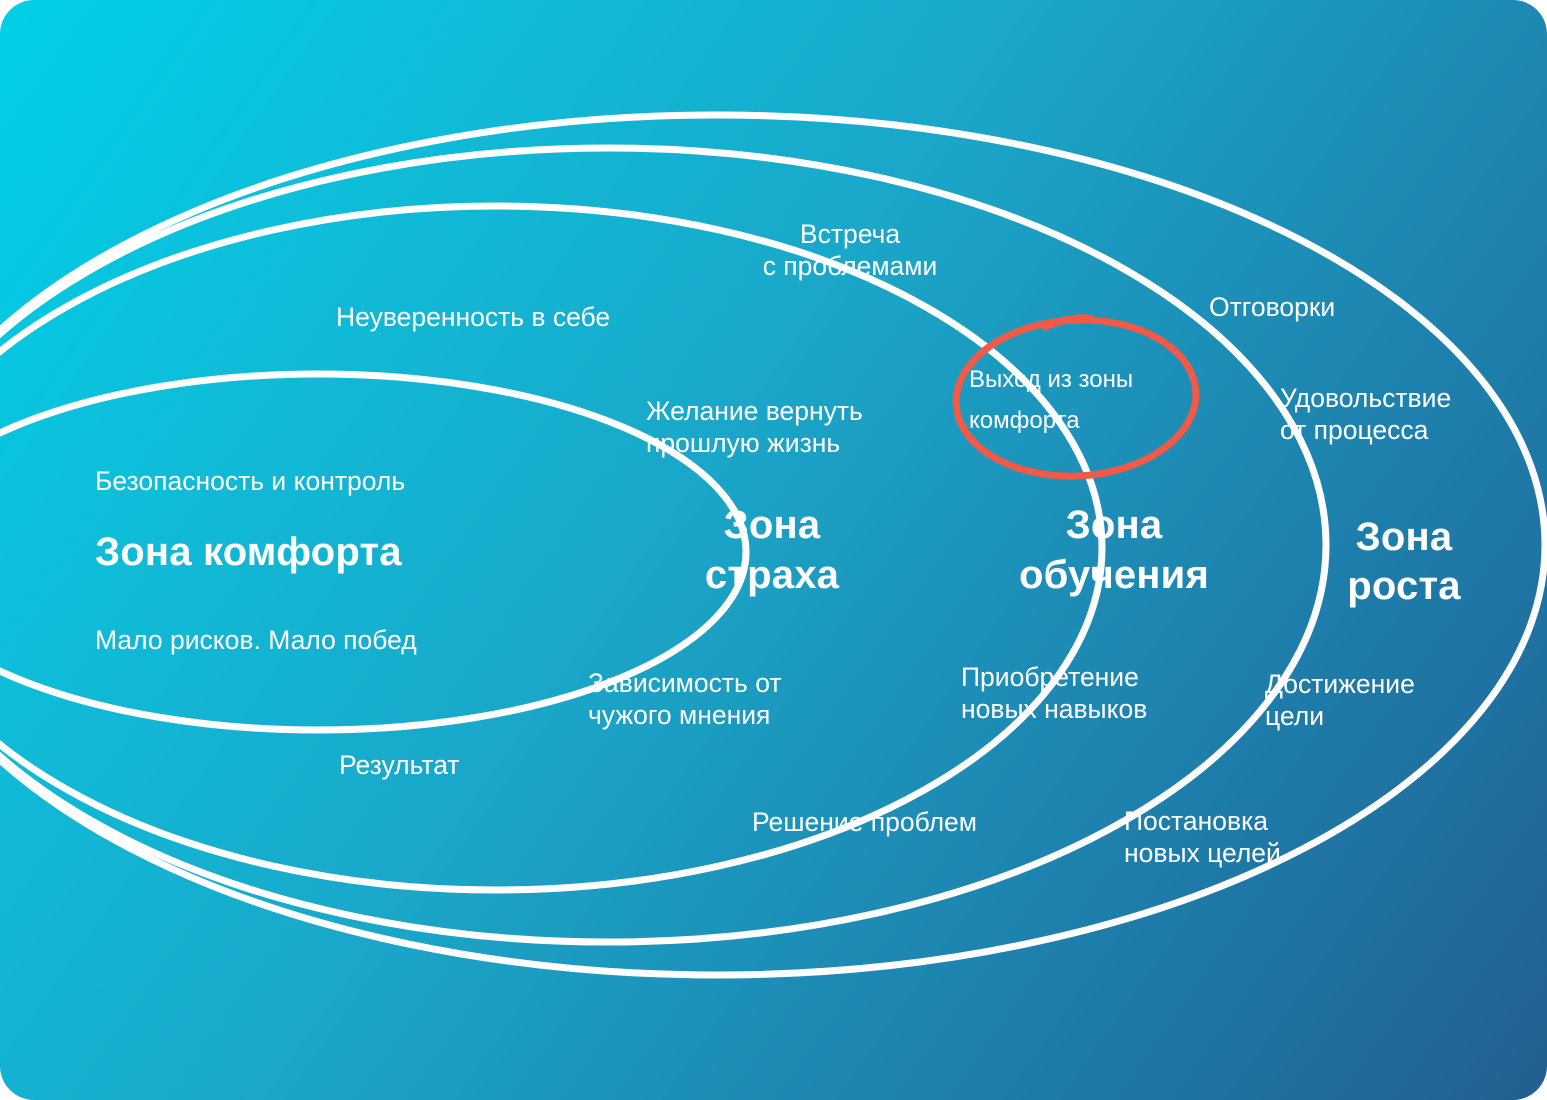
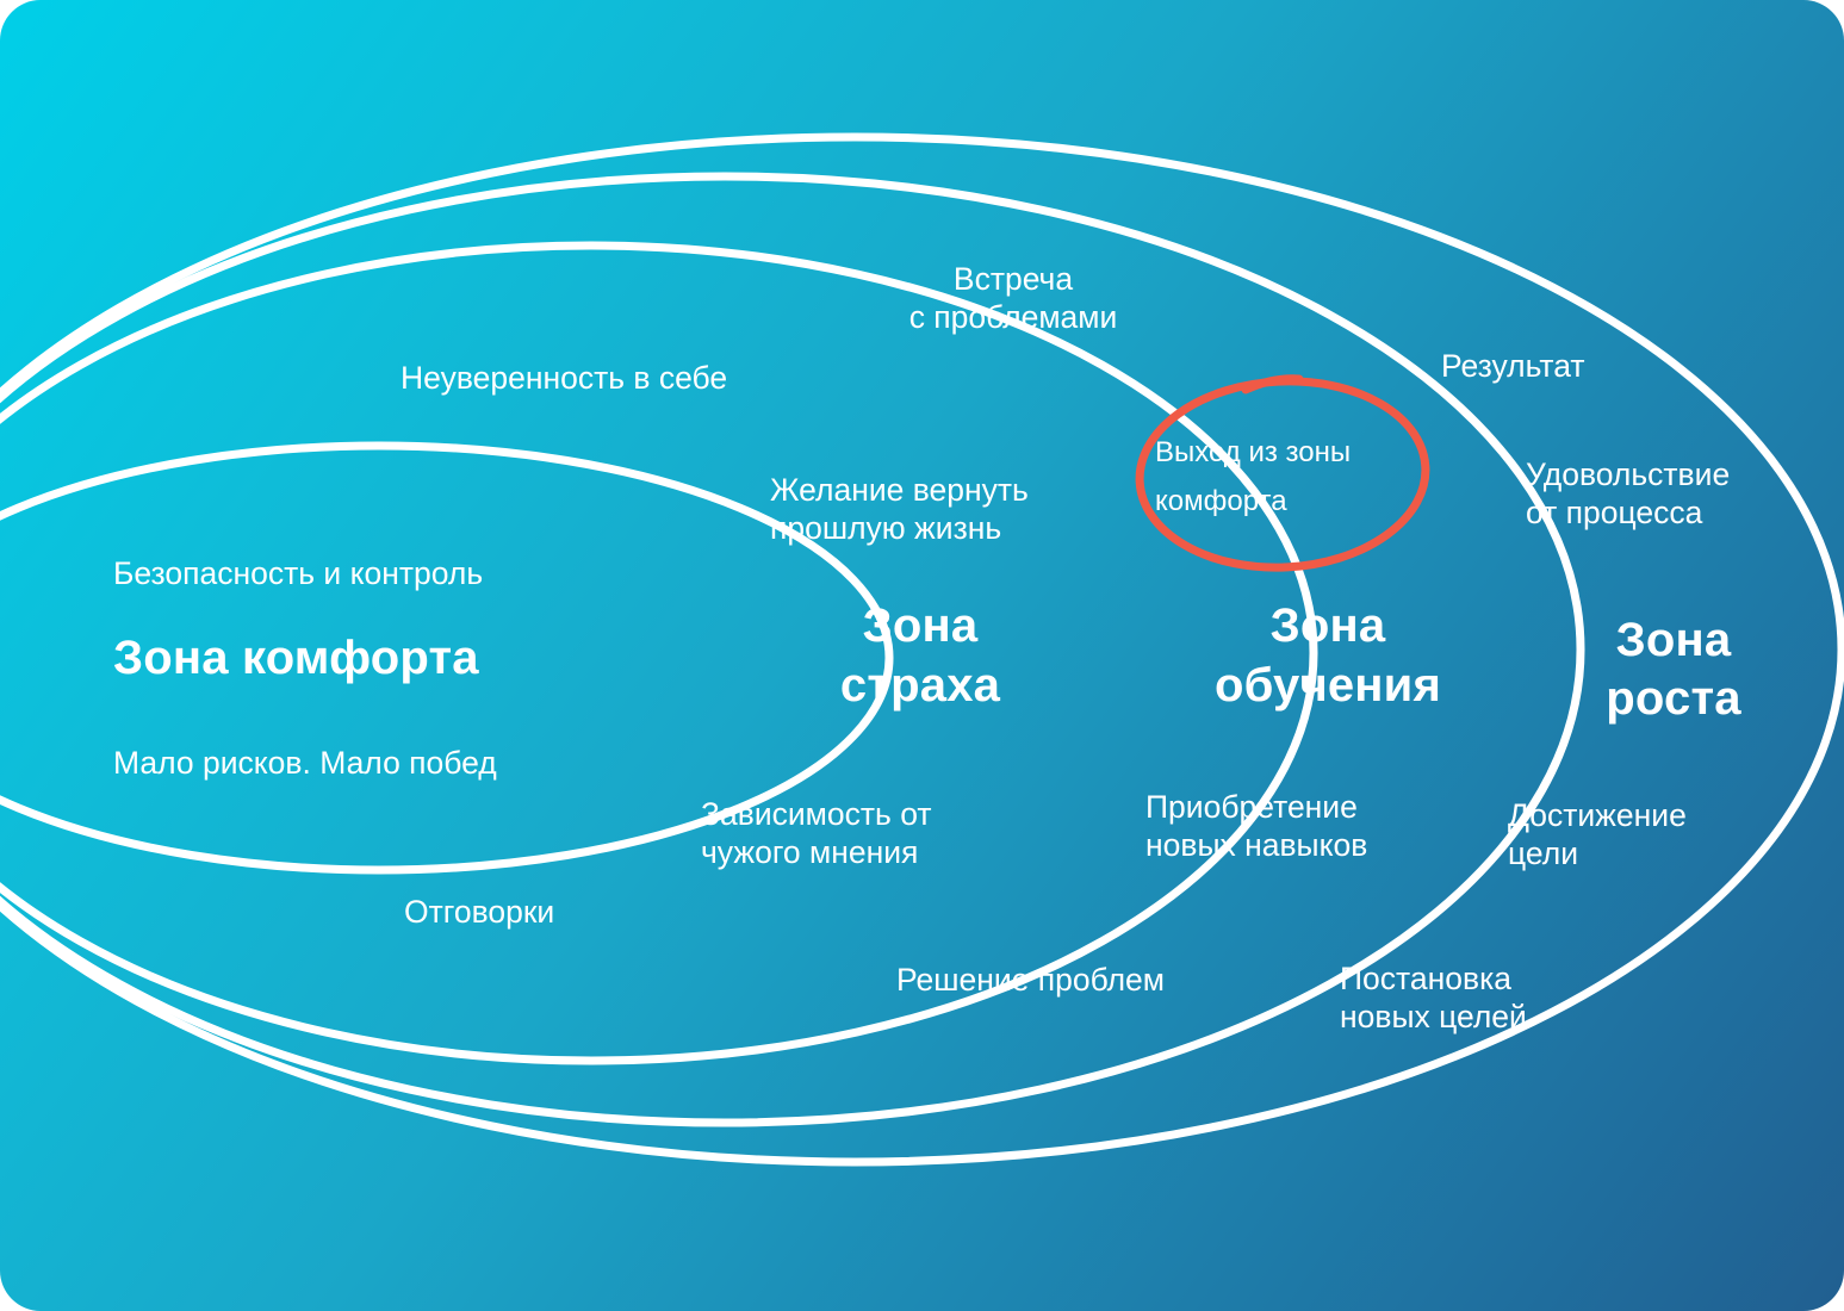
  Безопасность и контроль
  Зона комфорта
  Мало рисков. Мало побед
  Неуверенность в себе
  Желание вернуть
  прошлую жизнь
  Зона
  страха
  Зависимость от
  чужого мнения
- Результат
+ Отговорки
  Встреча
  с проблемами
  Зона
  обучения
  Приобретение
  новых навыков
  Решение проблем
- Отговорки
+ Результат
  Удовольствие
  от процесса
  Зона
  роста
  Достижение
  цели
  Постановка
  новых целей
  Выход из зоны
  комфорта
